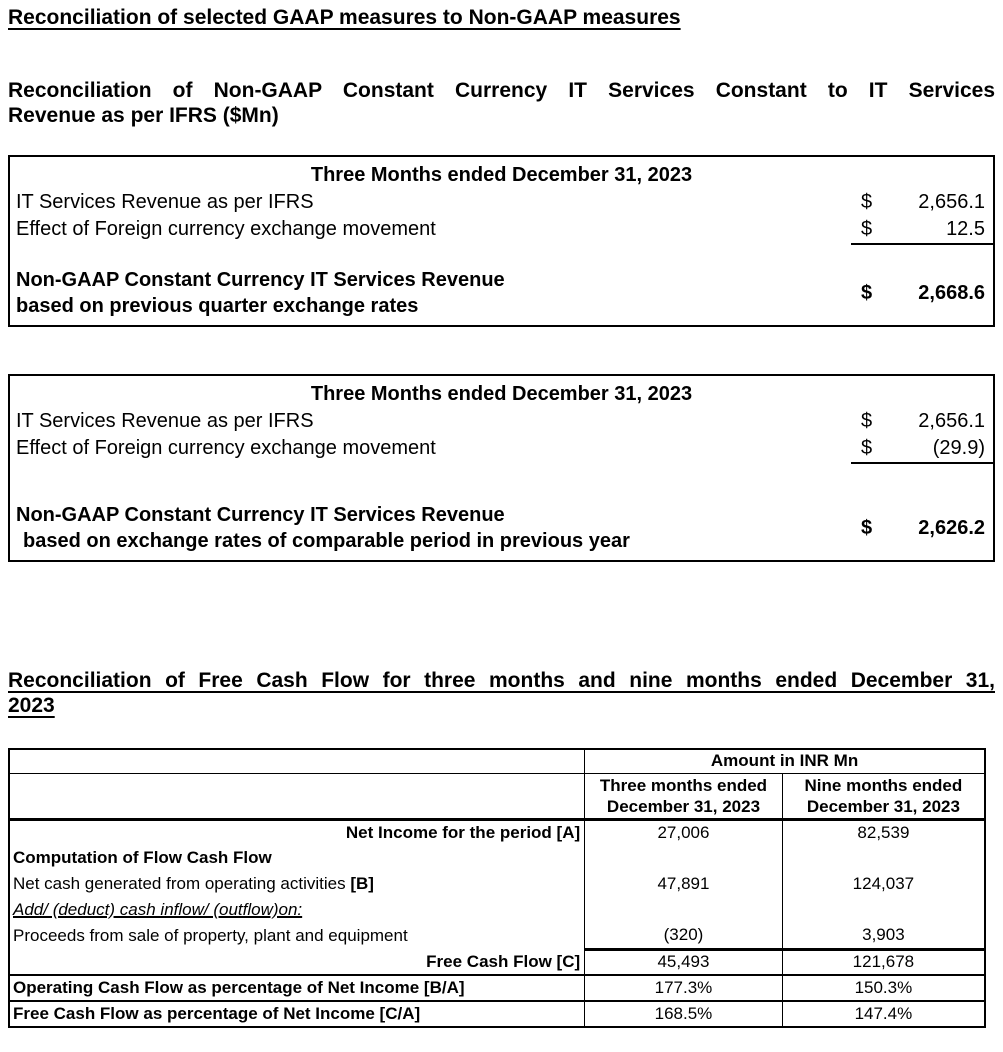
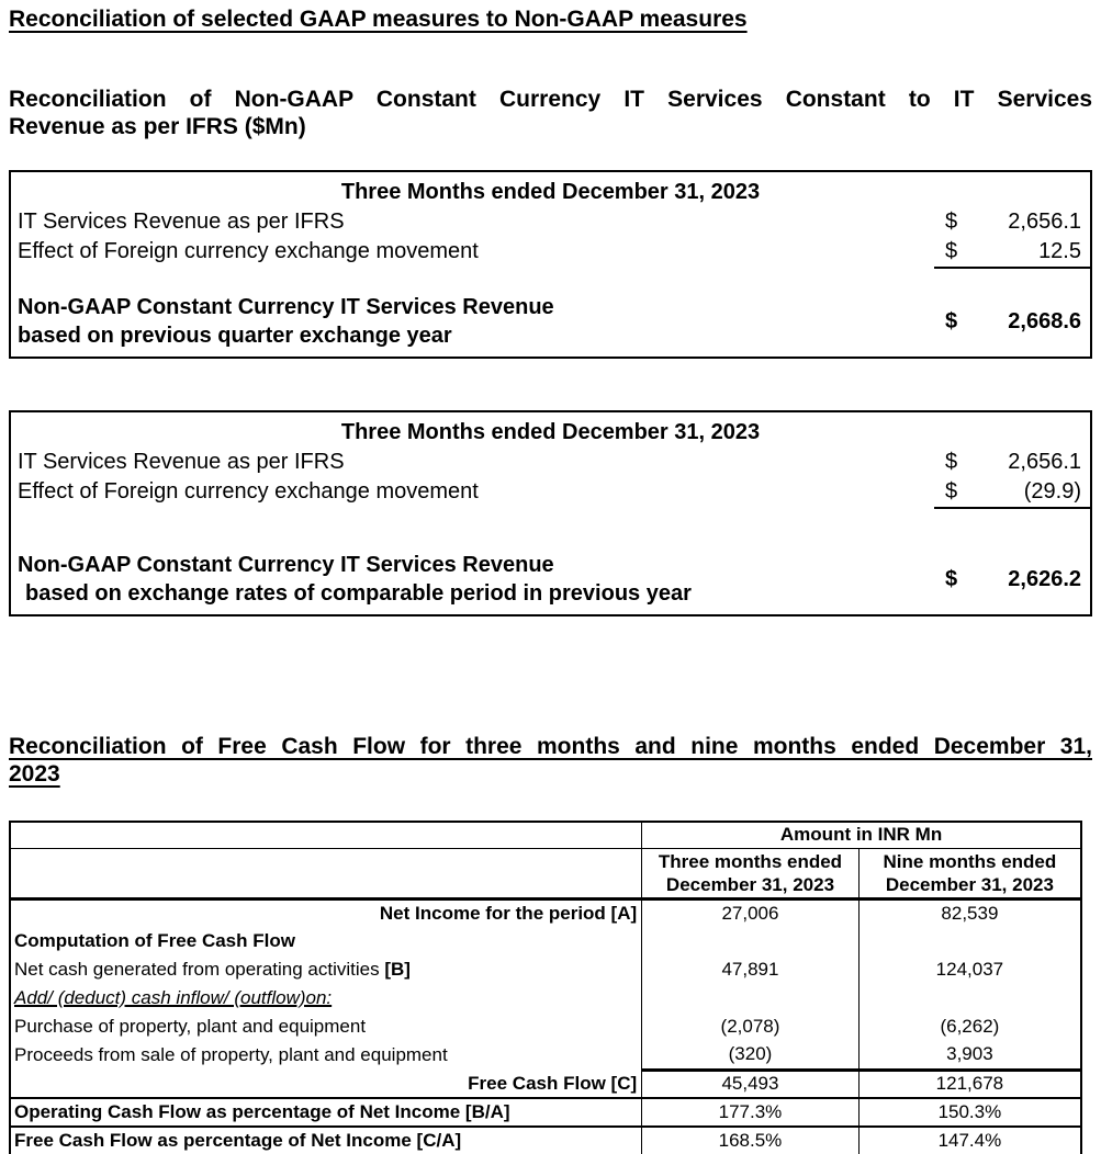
  Reconciliation of selected GAAP measures to Non-GAAP measures
  Reconciliation of Non-GAAP Constant Currency IT Services Constant to IT Services
  Revenue as per IFRS ($Mn)
  Three Months ended December 31, 2023
  IT Services Revenue as per IFRS
  $
  2,656.1
  Effect of Foreign currency exchange movement
  $
  12.5
  Non-GAAP Constant Currency IT Services Revenue
- based on previous quarter exchange rates
+ based on previous quarter exchange year
  $
  2,668.6
  Three Months ended December 31, 2023
  IT Services Revenue as per IFRS
  $
  2,656.1
  Effect of Foreign currency exchange movement
  $
  (29.9)
  Non-GAAP Constant Currency IT Services Revenue
  based on exchange rates of comparable period in previous year
  $
  2,626.2
  Reconciliation of Free Cash Flow for three months and nine months ended December 31,
  2023
  	Amount in INR Mn
  	Three months ended December 31, 2023	Nine months ended December 31, 2023
  Net Income for the period [A]	27,006	82,539
- Computation of Flow Cash Flow
+ Computation of Free Cash Flow
  Net cash generated from operating activities [B]	47,891	124,037
  Add/ (deduct) cash inflow/ (outflow)on:
+ Purchase of property, plant and equipment	(2,078)	(6,262)
  Proceeds from sale of property, plant and equipment	(320)	3,903
  Free Cash Flow [C]	45,493	121,678
  Operating Cash Flow as percentage of Net Income [B/A]	177.3%	150.3%
  Free Cash Flow as percentage of Net Income [C/A]	168.5%	147.4%
